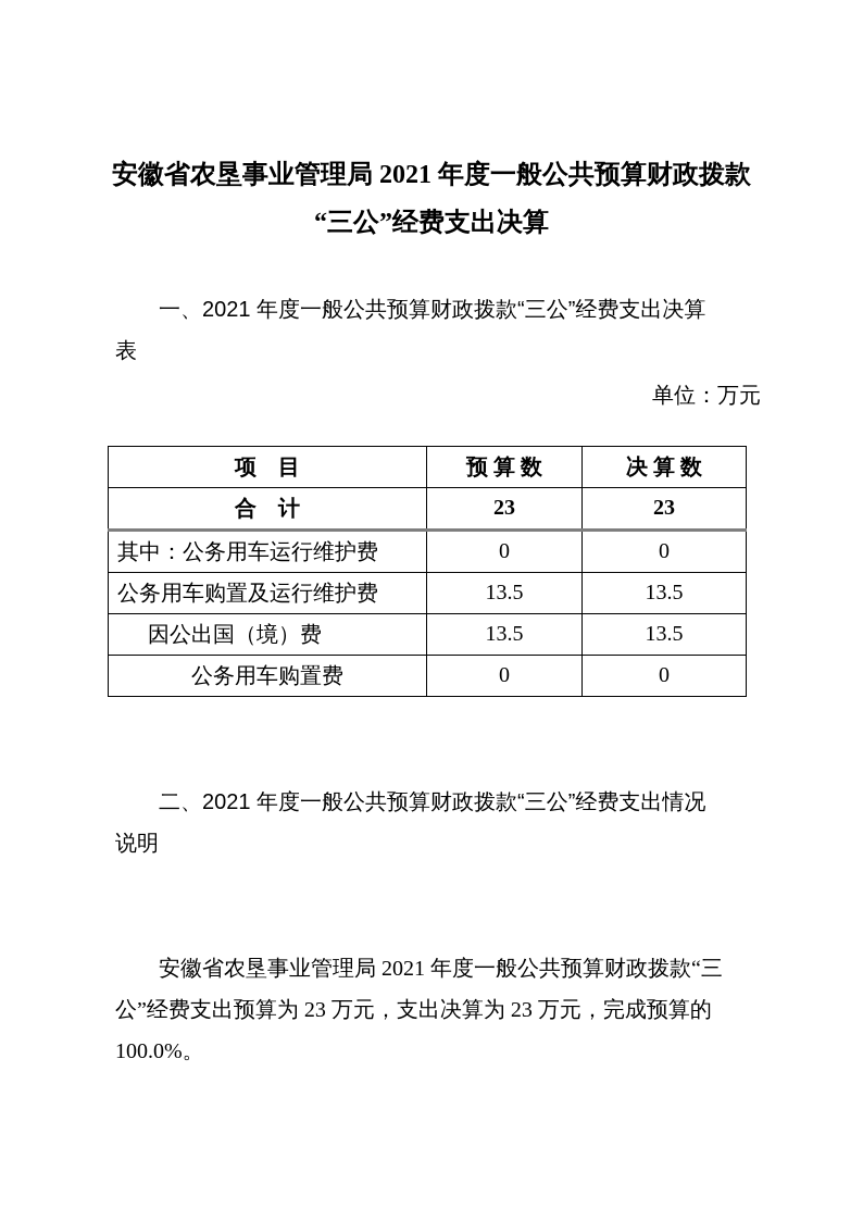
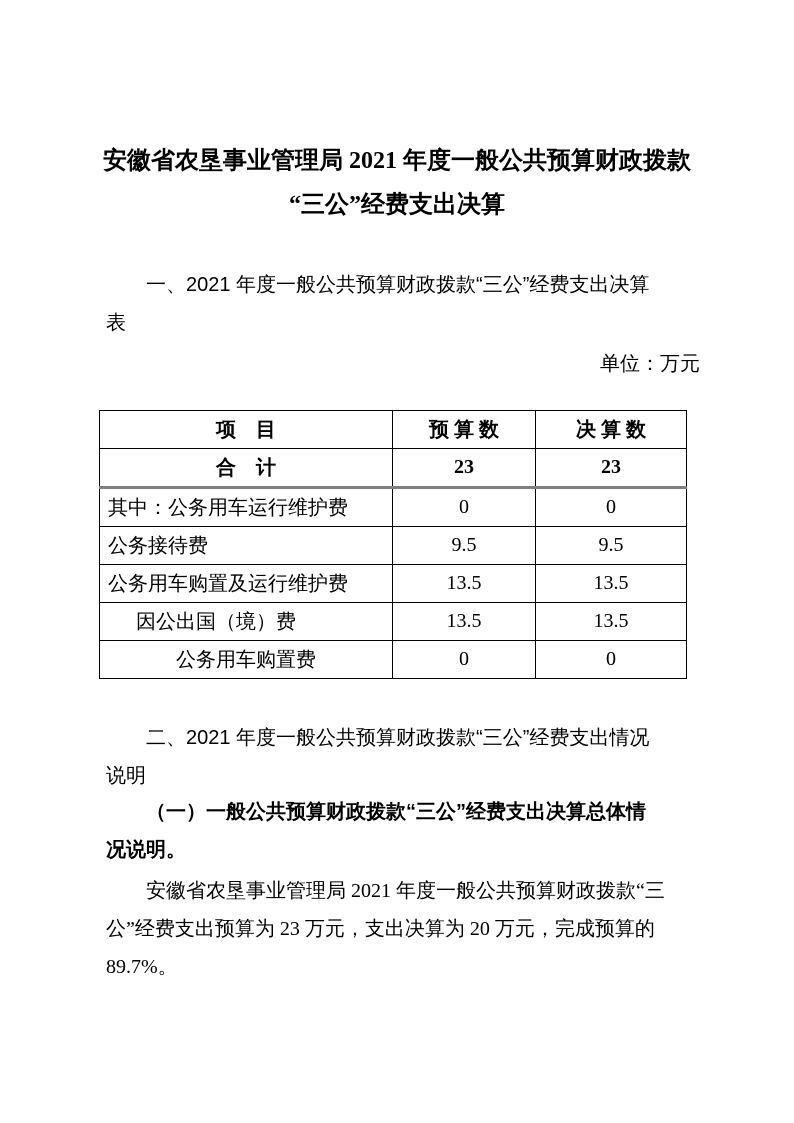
  安徽省农垦事业管理局 2021 年度一般公共预算财政拨款
  “三公”经费支出决算
  一、2021 年度一般公共预算财政拨款“三公”经费支出决算
  表
  单位：万元
  项 目	预 算 数	决 算 数
  合 计	23	23
  其中：公务用车运行维护费	0	0
+ 公务接待费	9.5	9.5
  公务用车购置及运行维护费	13.5	13.5
  因公出国（境）费	13.5	13.5
  公务用车购置费	0	0
  二、2021 年度一般公共预算财政拨款“三公”经费支出情况
  说明
+ （一）一般公共预算财政拨款“三公”经费支出决算总体情
+ 况说明。
  安徽省农垦事业管理局 2021 年度一般公共预算财政拨款“三
- 公”经费支出预算为 23 万元，支出决算为 23 万元，完成预算的
+ 公”经费支出预算为 23 万元，支出决算为 20 万元，完成预算的
- 100.0%。
+ 89.7%。
